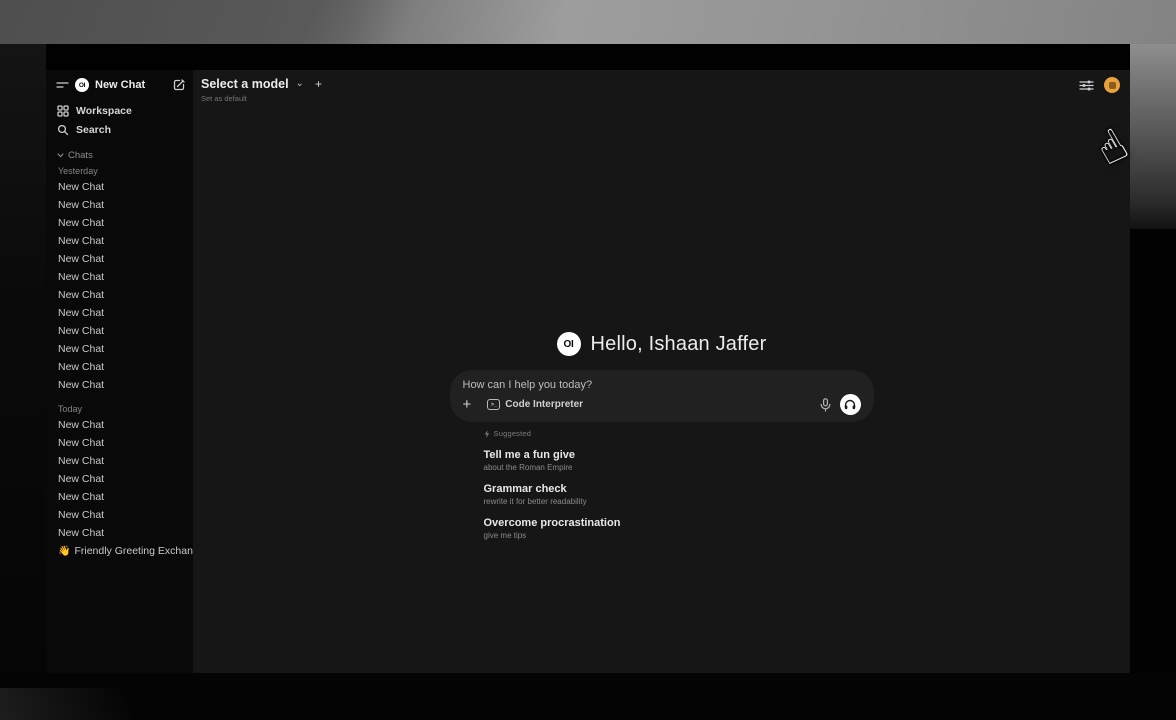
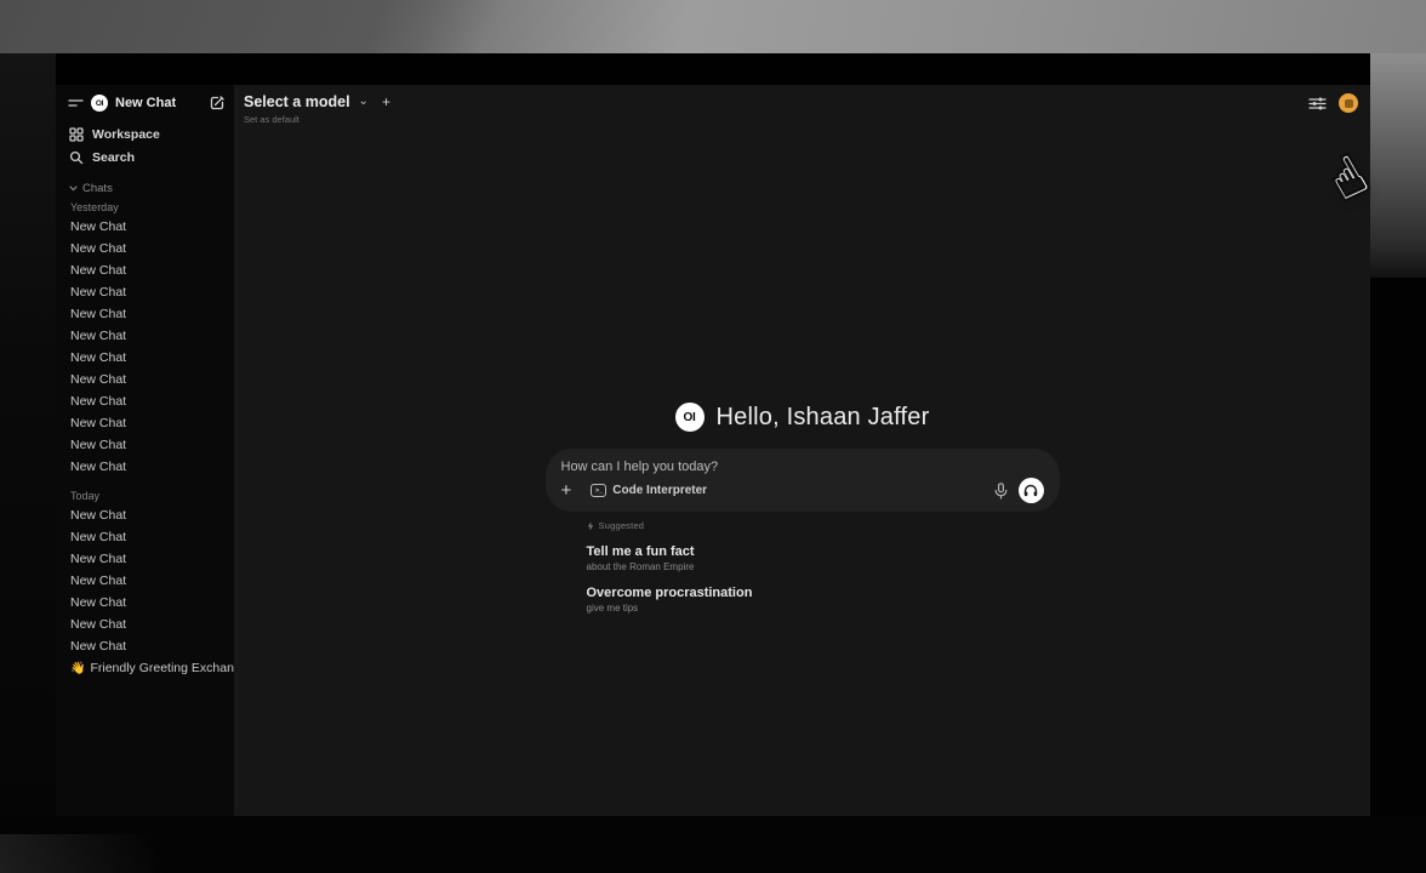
  New Chat
  Workspace
  Search
  Chats
  Yesterday
  New Chat
  New Chat
  New Chat
  New Chat
  New Chat
  New Chat
  New Chat
  New Chat
  New Chat
  New Chat
  New Chat
  New Chat
  Today
  New Chat
  New Chat
  New Chat
  New Chat
  New Chat
  New Chat
  New Chat
  👋
  Friendly Greeting Exchan
  Select a model
  ⌄
  +
  Set as default
  OI
  Hello, Ishaan Jaffer
  How can I help you today?
  +
  Code Interpreter
  Suggested
- Tell me a fun give
+ Tell me a fun fact
  about the Roman Empire
- Grammar check
- rewrite it for better readability
  Overcome procrastination
  give me tips
